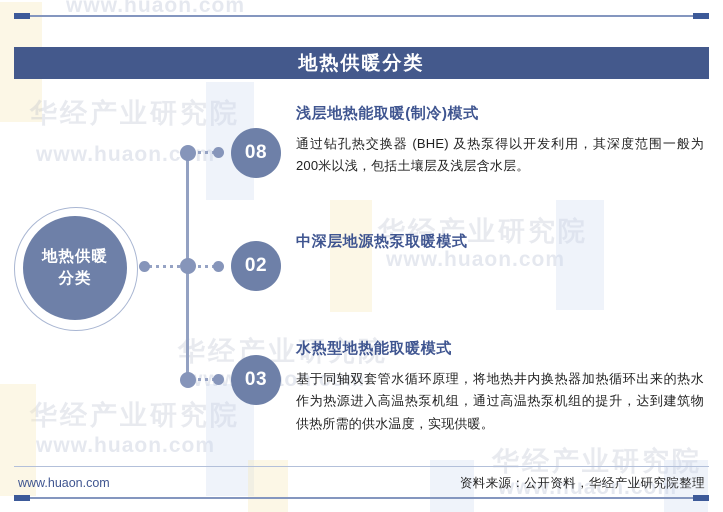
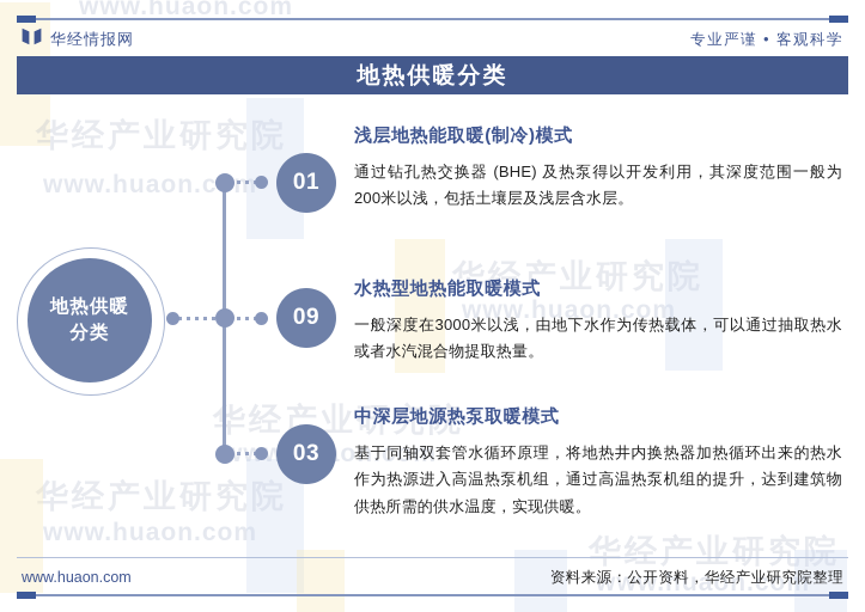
  www.huaon.com
  华经产业研究院
  www.huaon.cm
  华经产业研究院
  www.huaon.com
  华经产业研究院
  华经产业研究院
  www.huaon.com
  华经产业研究院
  www.huaon.com
+ 华经情报网
+ 专业严谨 • 客观科学
  地热供暖分类
  地热供暖
  分类
- 08
+ 01
- 02
+ 09
  03
  浅层地热能取暖(制冷)模式
  通过钻孔热交换器 (BHE) 及热泵得以开发利用，其深度范围一般为200米以浅，包括土壤层及浅层含水层。
- 中深层地源热泵取暖模式
+ 水热型地热能取暖模式
+ 一般深度在3000米以浅，由地下水作为传热载体，可以通过抽取热水或者水汽混合物提取热量。
- 水热型地热能取暖模式
+ 中深层地源热泵取暖模式
  基于同轴双套管水循环原理，将地热井内换热器加热循环出来的热水作为热源进入高温热泵机组，通过高温热泵机组的提升，达到建筑物供热所需的供水温度，实现供暖。
  www.huaon.com
  资料来源：公开资料，华经产业研究院整理
